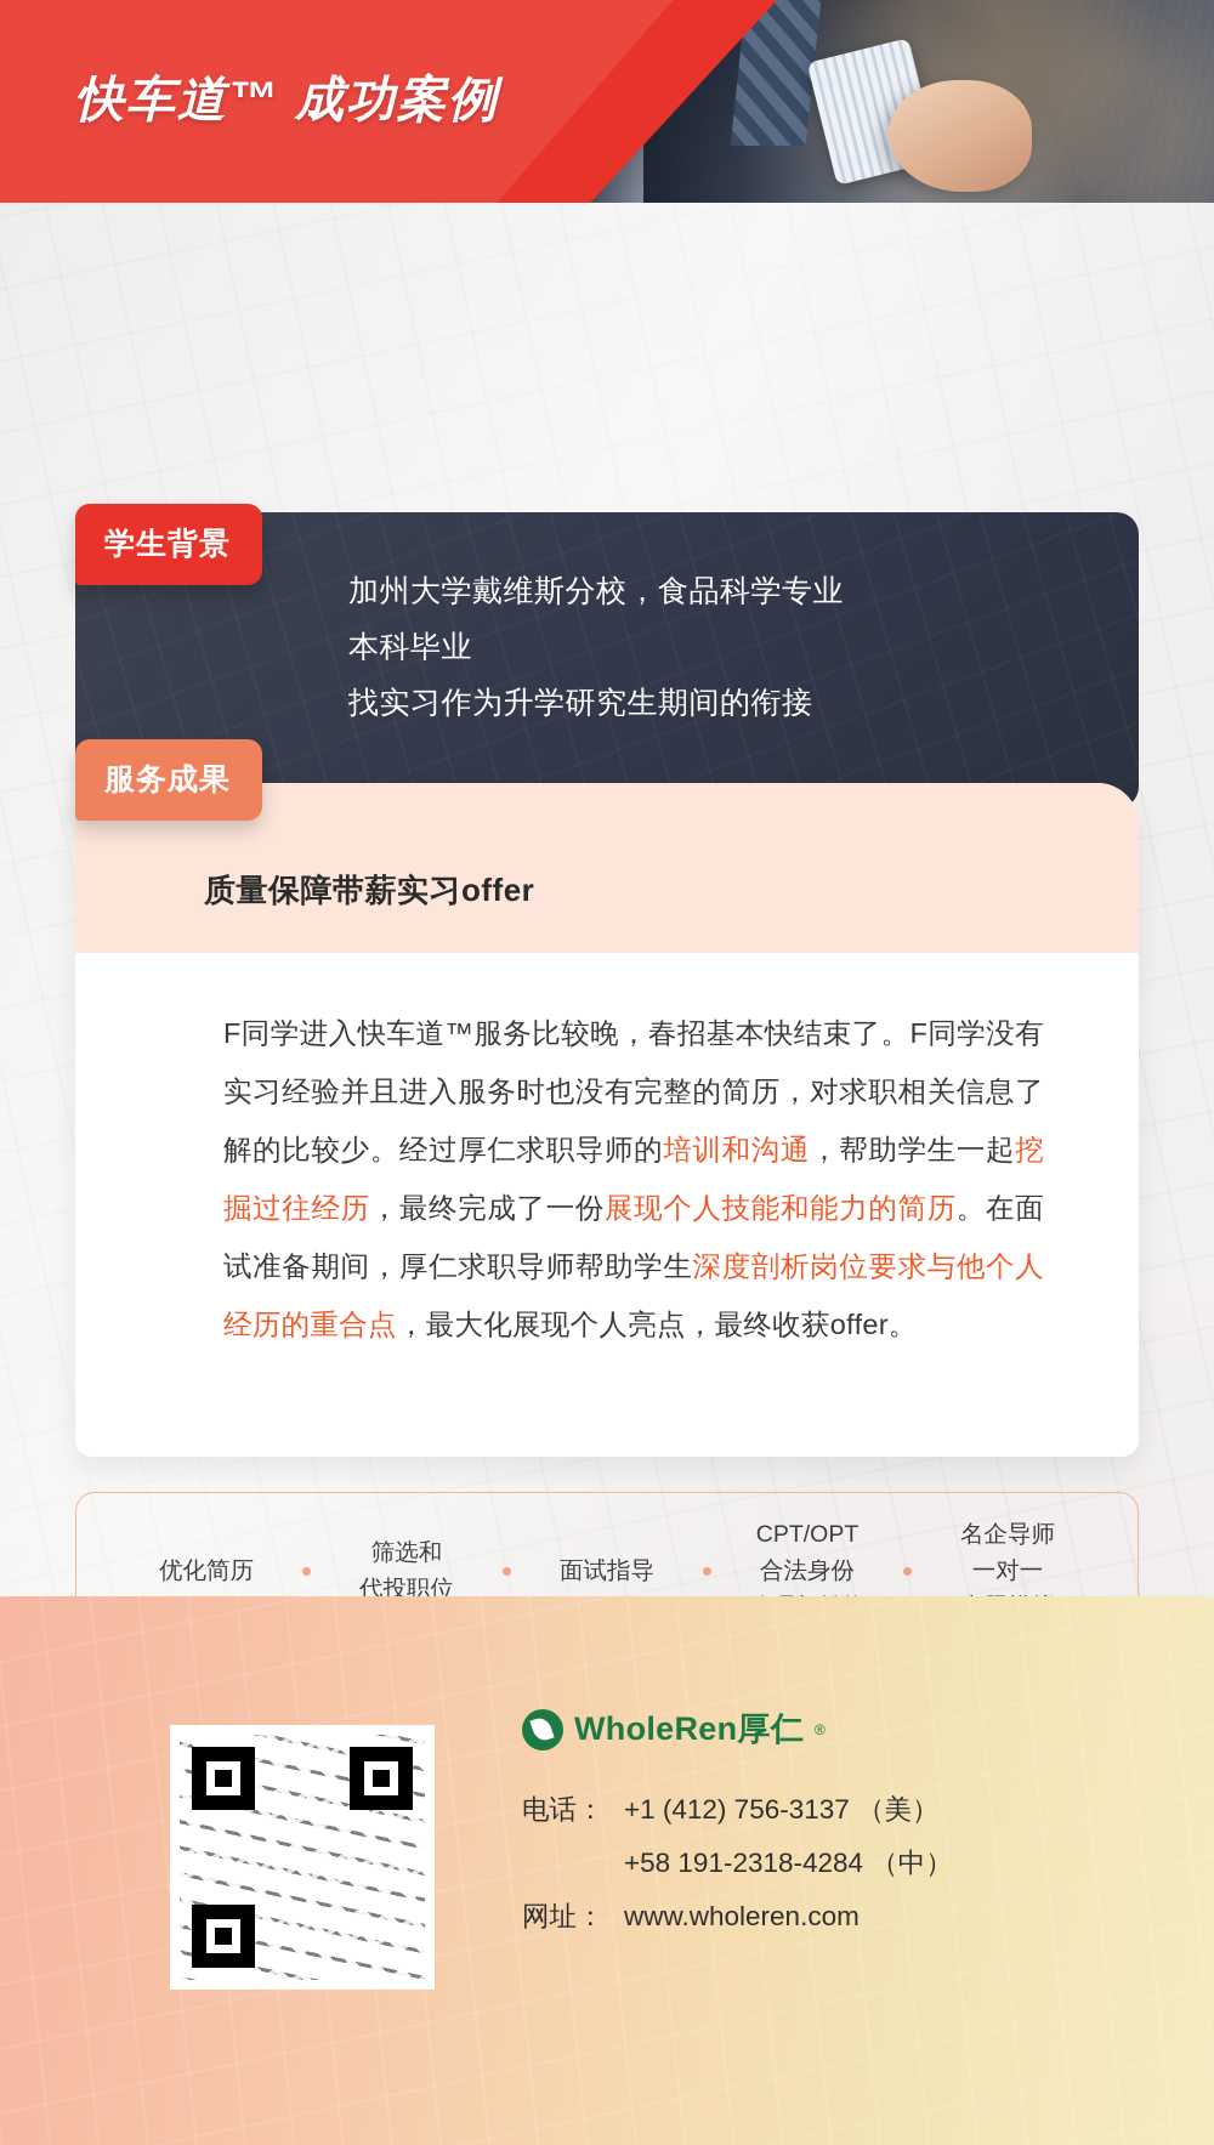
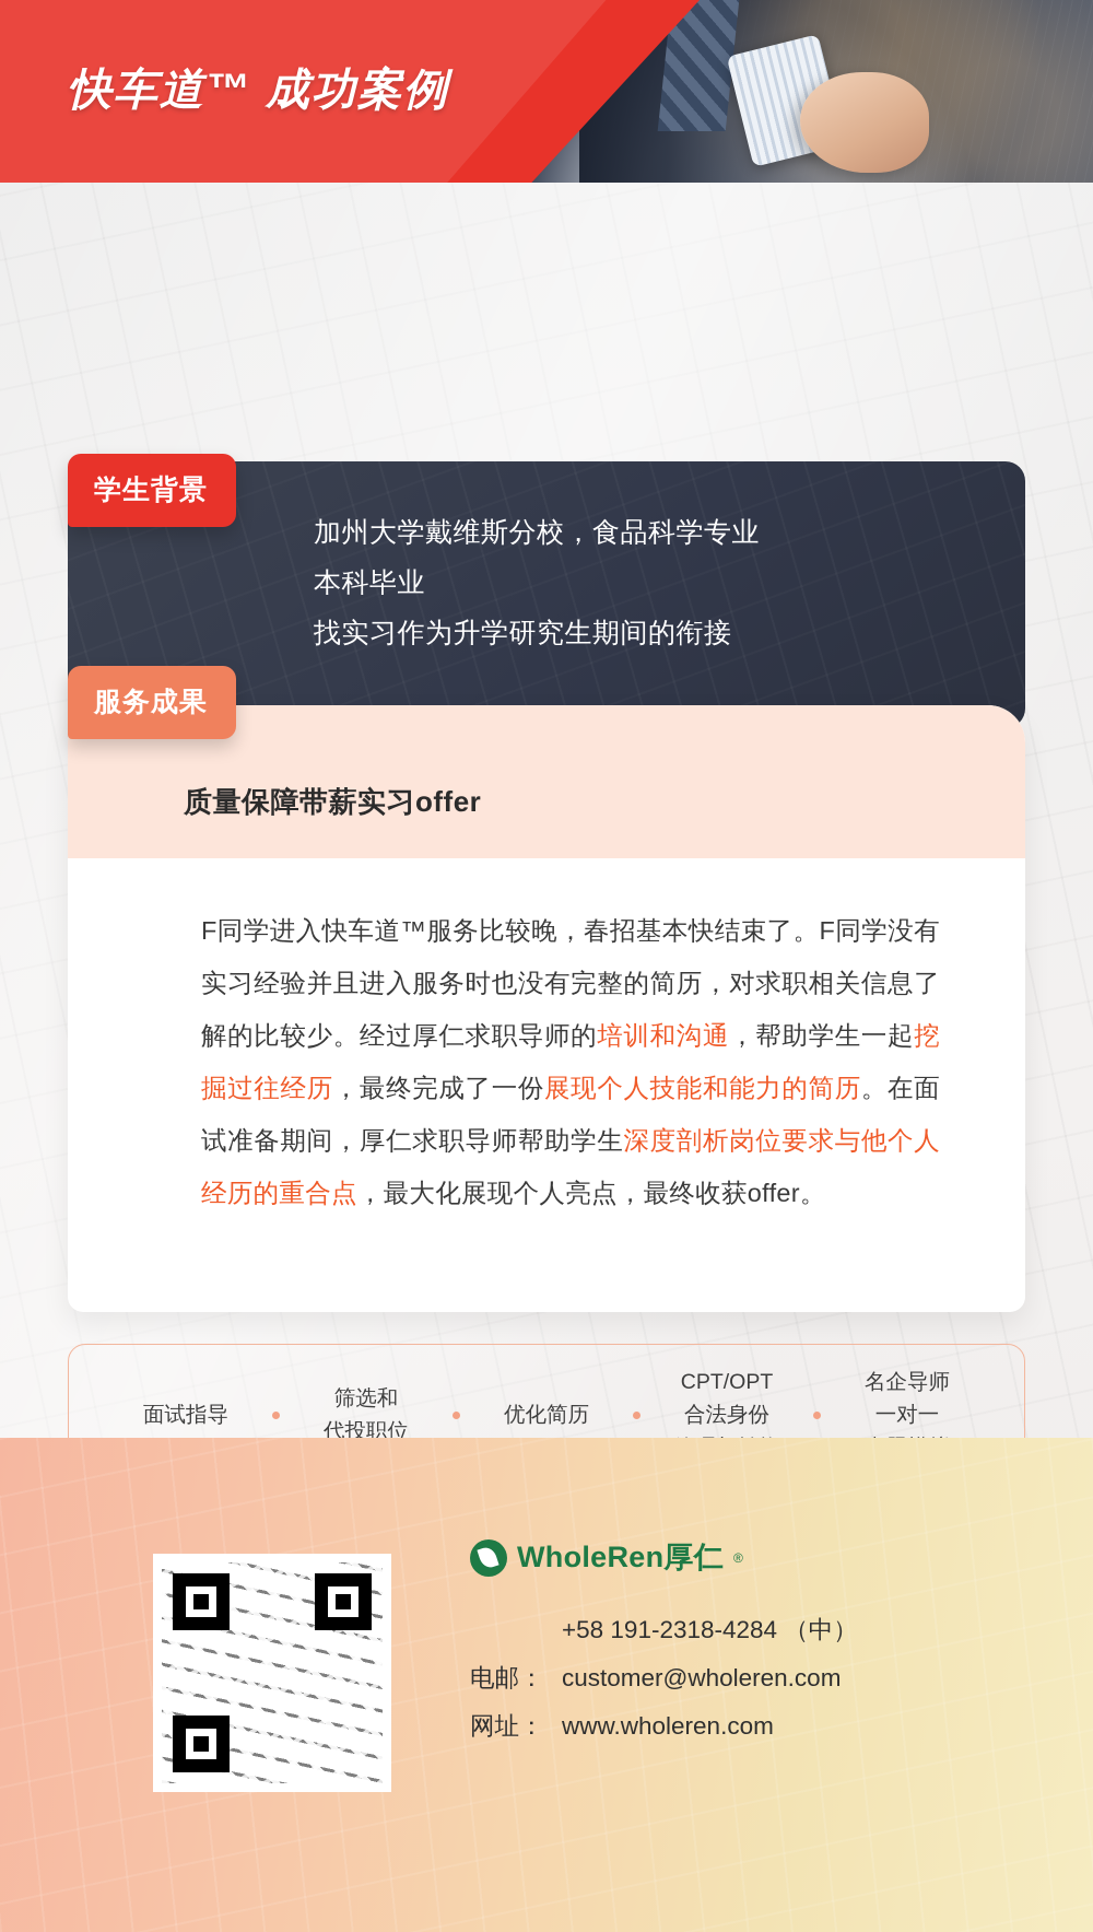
  快车道™ 成功案例
  加州大学戴维斯分校，食品科学专业
  本科毕业
  找实习作为升学研究生期间的衔接
  学生背景
  质量保障带薪实习offer
  F同学进入快车道™服务比较晚，春招基本快结束了。F同学没有实习经验并且进入服务时也没有完整的简历，对求职相关信息了解的比较少。经过厚仁求职导师的培训和沟通，帮助学生一起挖掘过往经历，最终完成了一份展现个人技能和能力的简历。在面试准备期间，厚仁求职导师帮助学生深度剖析岗位要求与他个人经历的重合点，最大化展现个人亮点，最终收获offer。
  服务成果
- 优化简历
+ 面试指导
  筛选和
  代投职位
- 面试指导
+ 优化简历
  CPT/OPT
  合法身份
  名企导师
  一对一
  WholeRen厚仁
  ®
- 电话：
- +1 (412) 756-3137 （美）
  +58 191-2318-4284 （中）
+ 电邮：
+ customer@wholeren.com
  网址：
  www.wholeren.com
